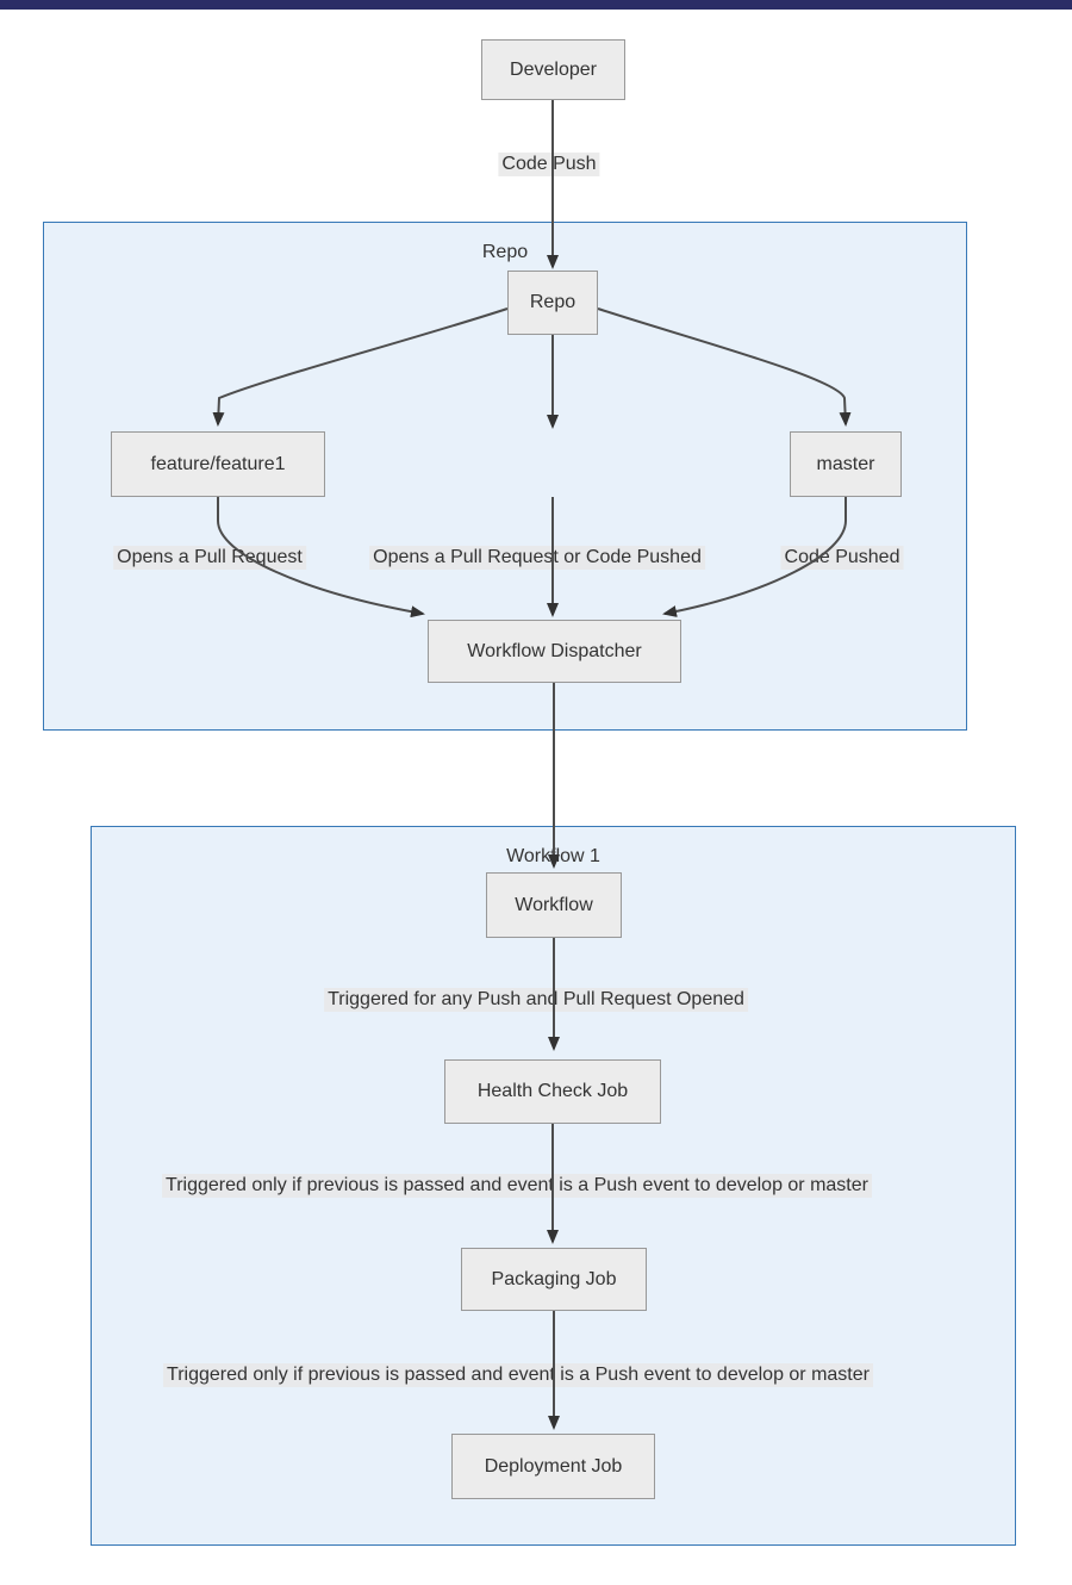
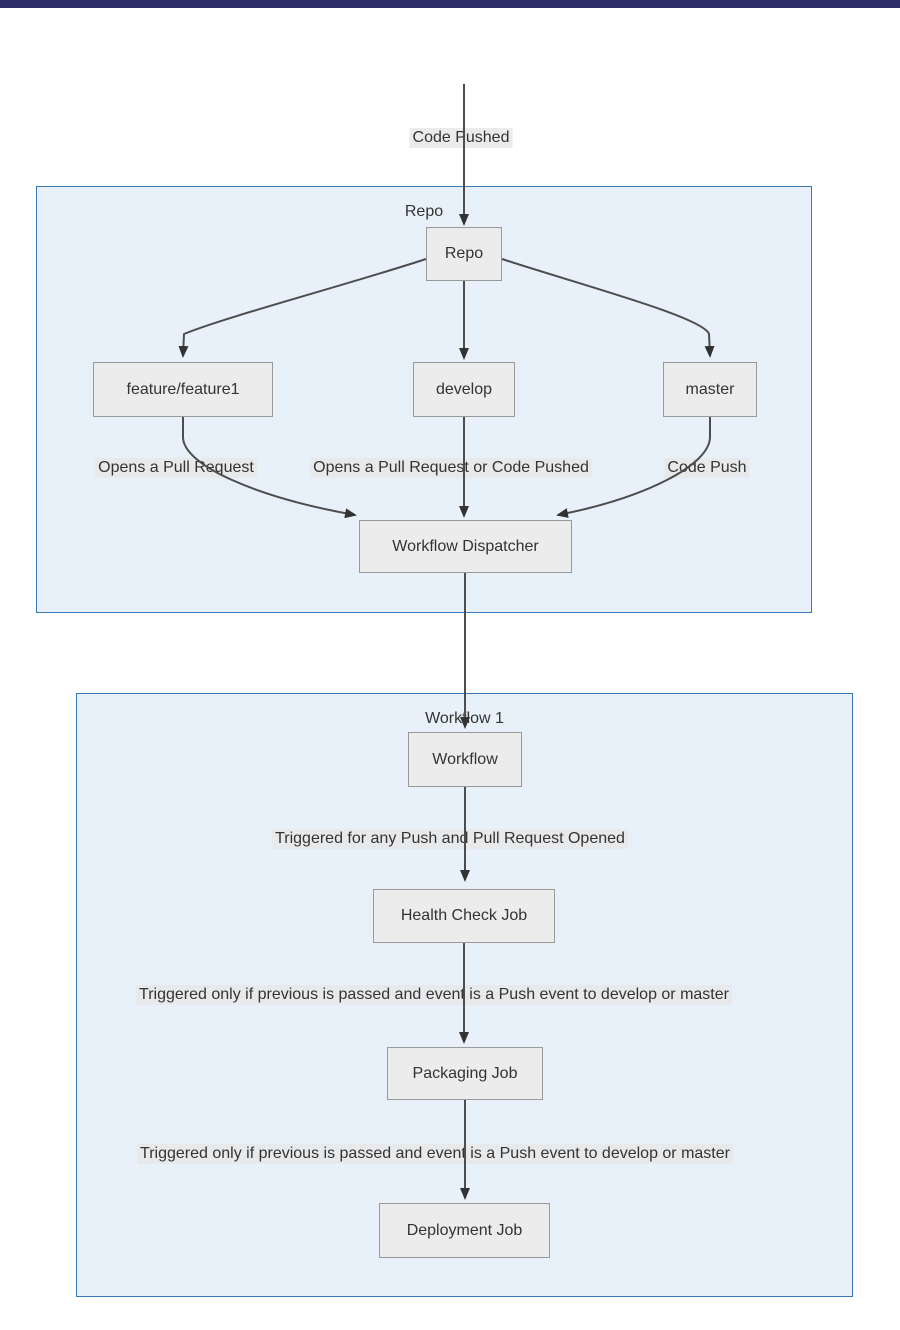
  Repo
  Worklow 1
- Code Push
+ Code Pushed
  Opens a Pull Request
  Opens a Pull Request or Code Pushed
- Code Pushed
+ Code Push
  Triggered for any Push and Pull Request Opened
  Triggered only if previous is passed and event is a Push event to develop or master
  Triggered only if previous is passed and event is a Push event to develop or master
- Developer
  Repo
  feature/feature1
+ develop
  master
  Workflow Dispatcher
  Workflow
  Health Check Job
  Packaging Job
  Deployment Job
